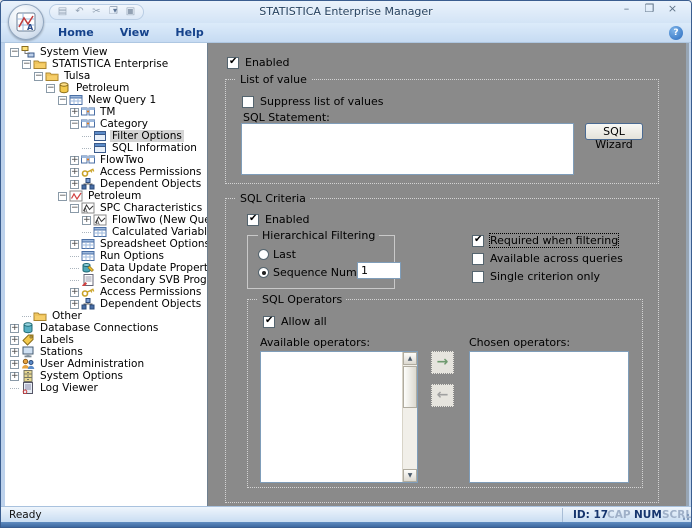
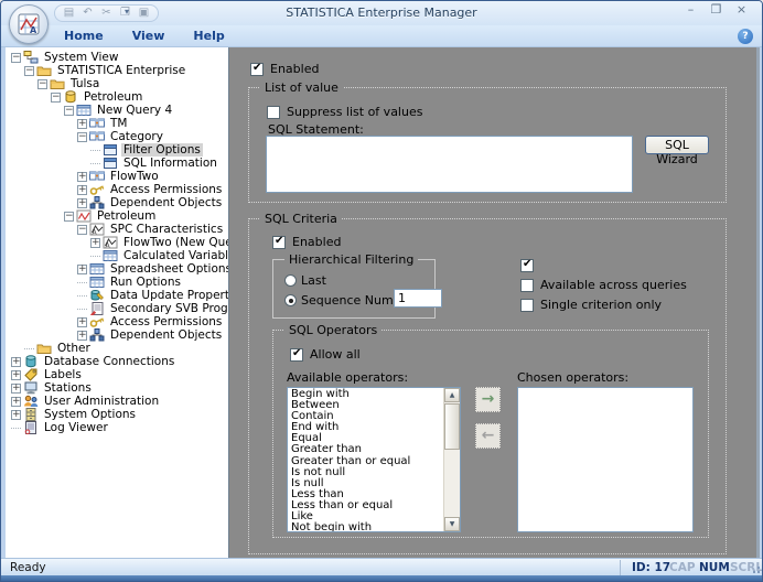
  A
  ▤
  ↶
  ✂
  ❐
  ▣
  ▾
  STATISTICA Enterprise Manager
  –
  ❐
  ×
  Home
  View
  Help
  ?
  −
  System View
  −
  STATISTICA Enterprise
  −
  Tulsa
  −
  Petroleum
  −
- New Query 1
+ New Query 4
  +
  TM
  −
  Category
  Filter Options
  SQL Information
  +
  FlowTwo
  +
  Access Permissions
  +
  Dependent Objects
  −
  Petroleum
  −
  SPC Characteristics
  +
  FlowTwo (New Qu
  Calculated Variabl
  +
  Spreadsheet Option
  Run Options
  Data Update Propert
  Secondary SVB Prog
  +
  Access Permissions
  +
  Dependent Objects
  Other
  +
  Database Connections
  +
  Labels
  +
  Stations
  +
  User Administration
  +
  System Options
  Log Viewer
  Enabled
  List of value
  Suppress list of values
  SQL Statement:
  SQL Wizard
  SQL Criteria
  Enabled
  Hierarchical Filtering
  Last
  Sequence Num
  1
- Required when filtering
  Available across queries
  Single criterion only
  SQL Operators
  Allow all
  Available operators:
+ Begin with
+ Between
+ Contain
+ End with
+ Equal
+ Greater than
+ Greater than or equal
+ Is not null
+ Is null
+ Less than
+ Less than or equal
+ Like
+ Not begin with
  →
  ←
  Chosen operators:
  Ready
  ID: 17
  CAP
  NUM
  SCR
